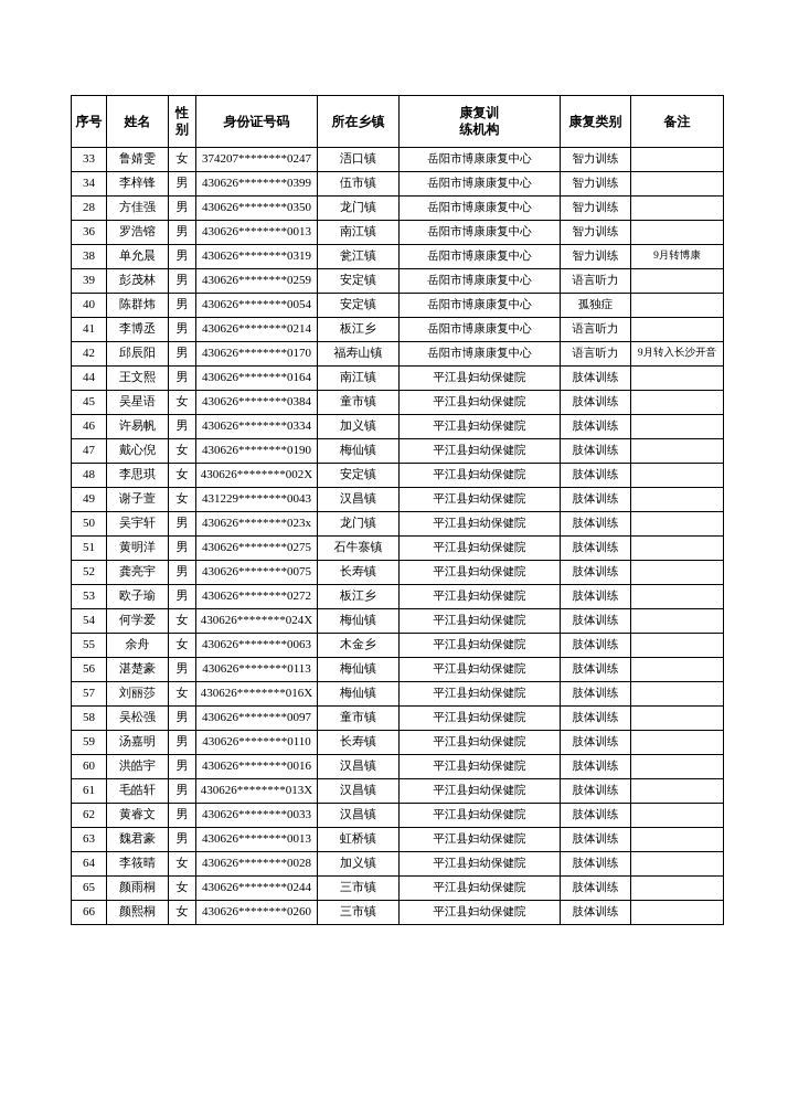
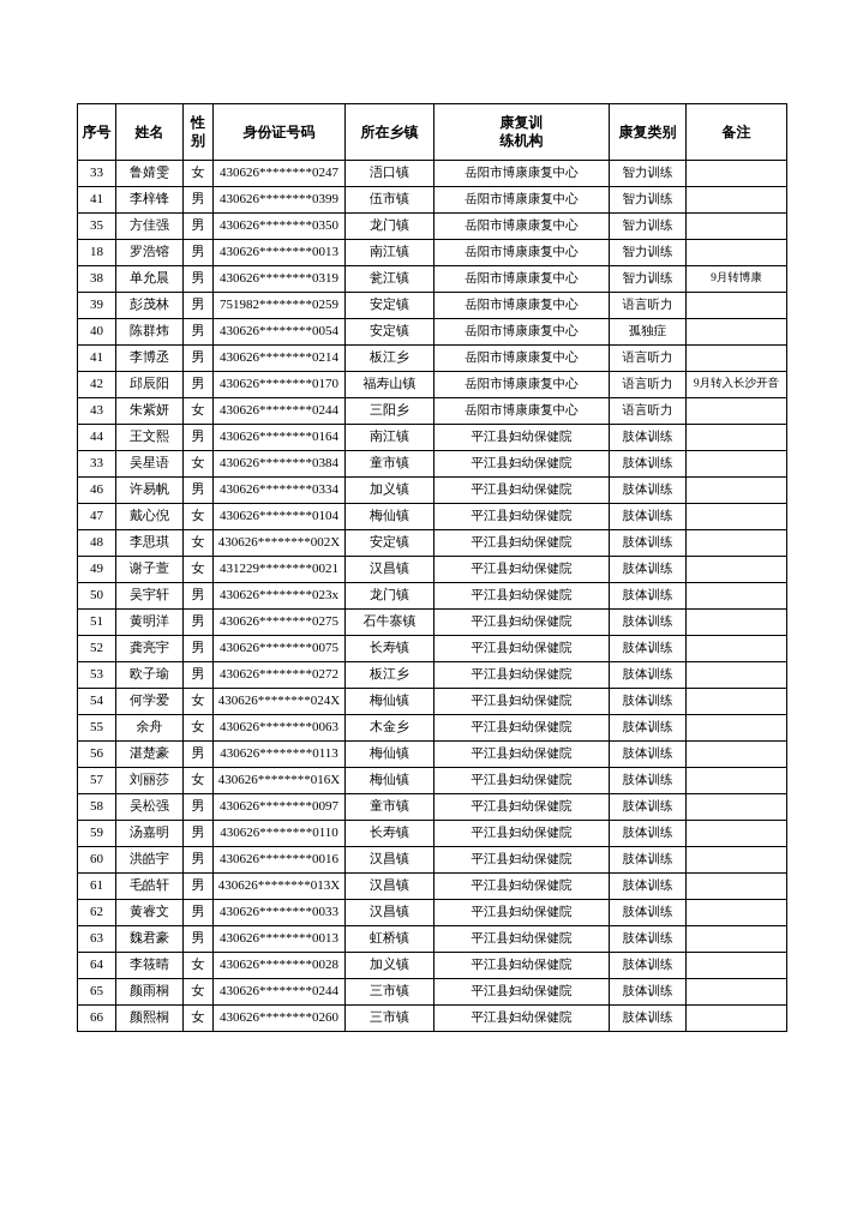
  序号	姓名	性 别	身份证号码	所在乡镇	康复训 练机构	康复类别	备注
- 33	鲁婧雯	女	374207********0247	浯口镇	岳阳市博康康复中心	智力训练
+ 33	鲁婧雯	女	430626********0247	浯口镇	岳阳市博康康复中心	智力训练
- 34	李梓锋	男	430626********0399	伍市镇	岳阳市博康康复中心	智力训练
+ 41	李梓锋	男	430626********0399	伍市镇	岳阳市博康康复中心	智力训练
- 28	方佳强	男	430626********0350	龙门镇	岳阳市博康康复中心	智力训练
+ 35	方佳强	男	430626********0350	龙门镇	岳阳市博康康复中心	智力训练
- 36	罗浩镕	男	430626********0013	南江镇	岳阳市博康康复中心	智力训练
+ 18	罗浩镕	男	430626********0013	南江镇	岳阳市博康康复中心	智力训练
  38	单允晨	男	430626********0319	瓮江镇	岳阳市博康康复中心	智力训练	9月转博康
- 39	彭茂林	男	430626********0259	安定镇	岳阳市博康康复中心	语言听力
+ 39	彭茂林	男	751982********0259	安定镇	岳阳市博康康复中心	语言听力
  40	陈群炜	男	430626********0054	安定镇	岳阳市博康康复中心	孤独症
  41	李博丞	男	430626********0214	板江乡	岳阳市博康康复中心	语言听力
  42	邱辰阳	男	430626********0170	福寿山镇	岳阳市博康康复中心	语言听力	9月转入长沙开音
+ 43	朱紫妍	女	430626********0244	三阳乡	岳阳市博康康复中心	语言听力
  44	王文熙	男	430626********0164	南江镇	平江县妇幼保健院	肢体训练
- 45	吴星语	女	430626********0384	童市镇	平江县妇幼保健院	肢体训练
+ 33	吴星语	女	430626********0384	童市镇	平江县妇幼保健院	肢体训练
  46	许易帆	男	430626********0334	加义镇	平江县妇幼保健院	肢体训练
- 47	戴心倪	女	430626********0190	梅仙镇	平江县妇幼保健院	肢体训练
+ 47	戴心倪	女	430626********0104	梅仙镇	平江县妇幼保健院	肢体训练
  48	李思琪	女	430626********002X	安定镇	平江县妇幼保健院	肢体训练
- 49	谢子萱	女	431229********0043	汉昌镇	平江县妇幼保健院	肢体训练
+ 49	谢子萱	女	431229********0021	汉昌镇	平江县妇幼保健院	肢体训练
  50	吴宇轩	男	430626********023x	龙门镇	平江县妇幼保健院	肢体训练
  51	黄明洋	男	430626********0275	石牛寨镇	平江县妇幼保健院	肢体训练
  52	龚亮宇	男	430626********0075	长寿镇	平江县妇幼保健院	肢体训练
  53	欧子瑜	男	430626********0272	板江乡	平江县妇幼保健院	肢体训练
  54	何学爱	女	430626********024X	梅仙镇	平江县妇幼保健院	肢体训练
  55	余舟	女	430626********0063	木金乡	平江县妇幼保健院	肢体训练
  56	湛楚豪	男	430626********0113	梅仙镇	平江县妇幼保健院	肢体训练
  57	刘丽莎	女	430626********016X	梅仙镇	平江县妇幼保健院	肢体训练
  58	吴松强	男	430626********0097	童市镇	平江县妇幼保健院	肢体训练
  59	汤嘉明	男	430626********0110	长寿镇	平江县妇幼保健院	肢体训练
  60	洪皓宇	男	430626********0016	汉昌镇	平江县妇幼保健院	肢体训练
  61	毛皓轩	男	430626********013X	汉昌镇	平江县妇幼保健院	肢体训练
  62	黄睿文	男	430626********0033	汉昌镇	平江县妇幼保健院	肢体训练
  63	魏君豪	男	430626********0013	虹桥镇	平江县妇幼保健院	肢体训练
  64	李筱晴	女	430626********0028	加义镇	平江县妇幼保健院	肢体训练
  65	颜雨桐	女	430626********0244	三市镇	平江县妇幼保健院	肢体训练
  66	颜熙桐	女	430626********0260	三市镇	平江县妇幼保健院	肢体训练
